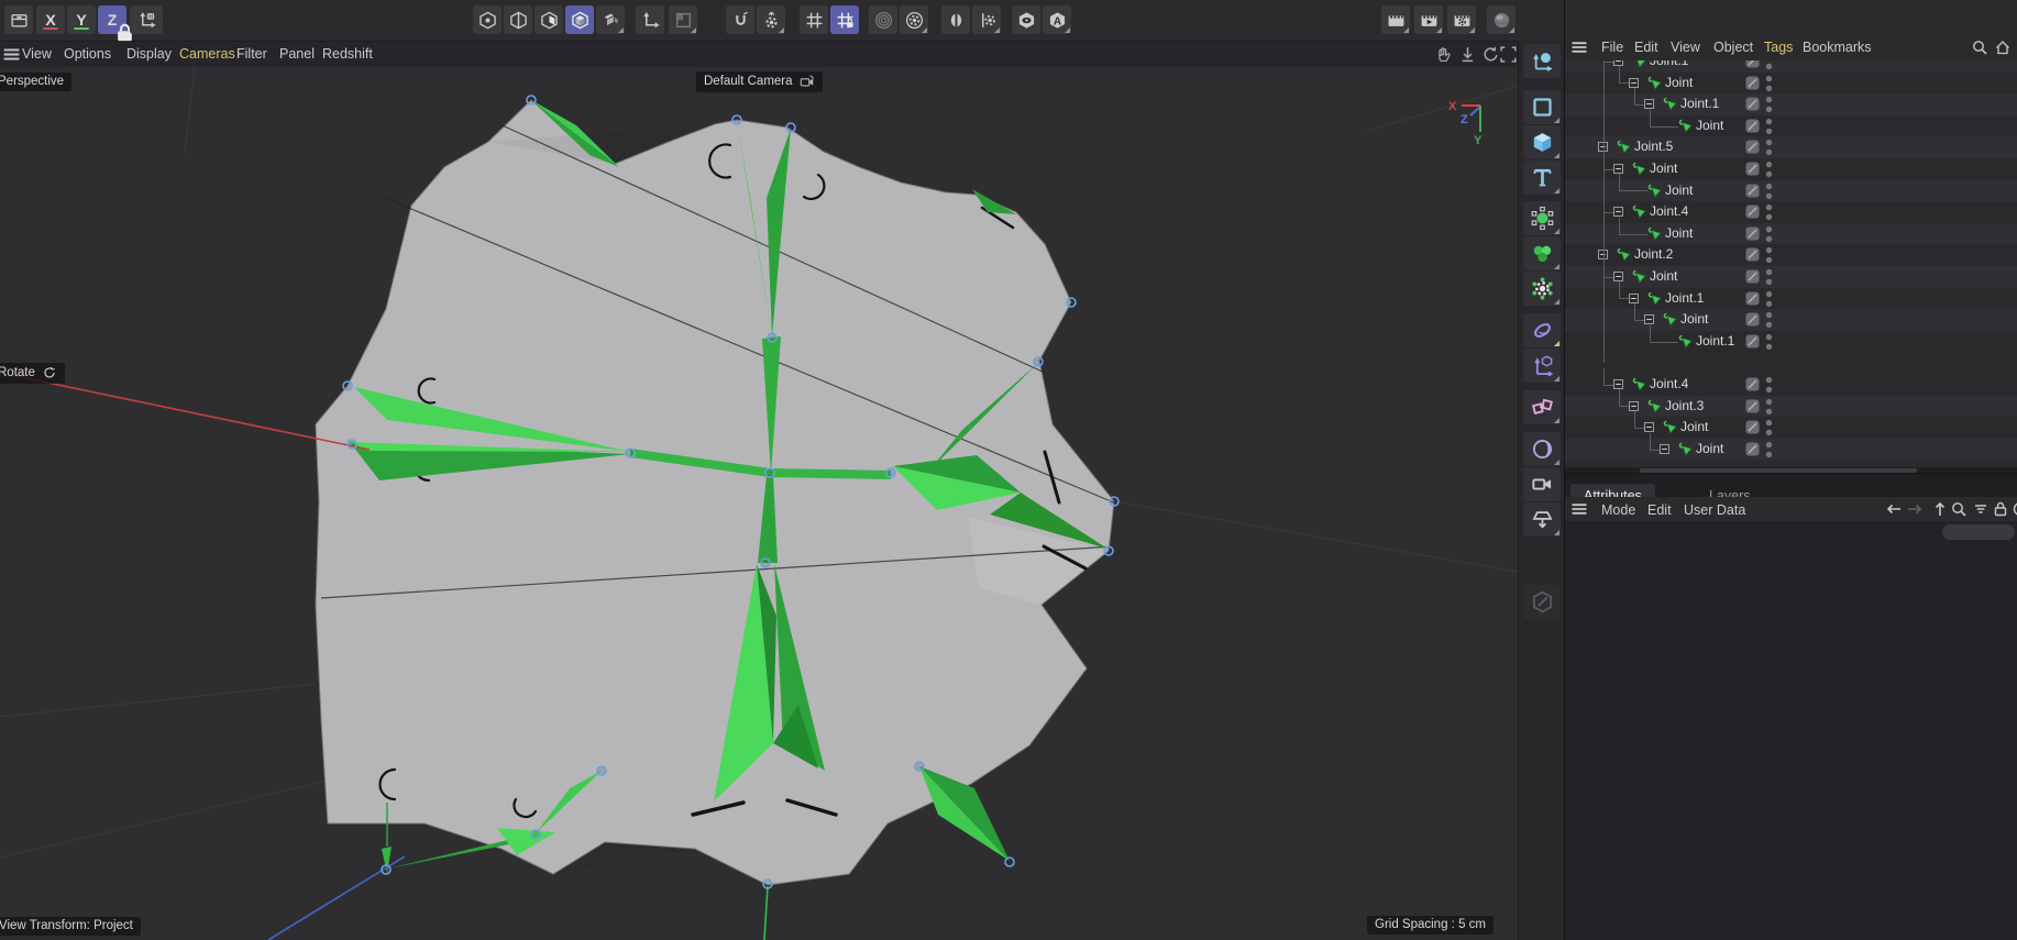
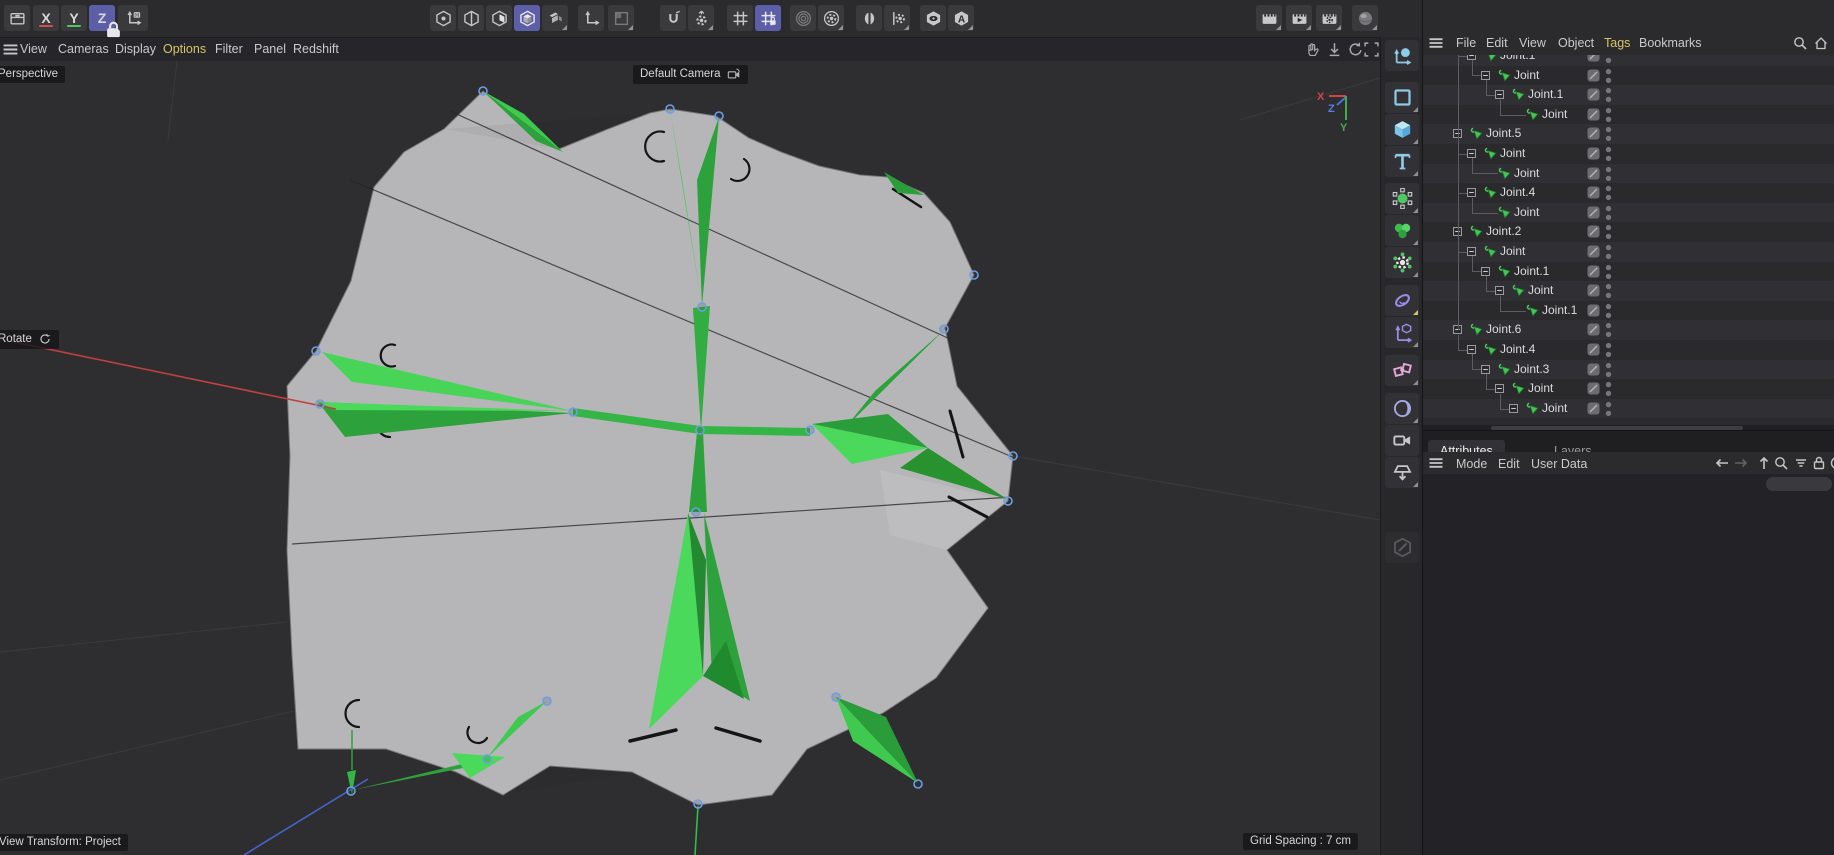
  X
  Y
  Z
  A
  View
- Options
+ Cameras
  Display
- Cameras
+ Options
  Filter
  Panel
  Redshift
  X
  Z
  Y
  Perspective
  Default Camera
  Rotate
  View Transform: Project
- Grid Spacing : 5 cm
+ Grid Spacing : 7 cm
  File
  Edit
  View
  Object
  Tags
  Bookmarks
  Joint.1
  Joint
  Joint.1
  Joint
  Joint.5
  Joint
  Joint
  Joint.4
  Joint
  Joint.2
  Joint
  Joint.1
  Joint
  Joint.1
+ Joint.6
  Joint.4
  Joint.3
  Joint
  Joint
  Attributes
  Layers
  Mode
  Edit
  User Data
